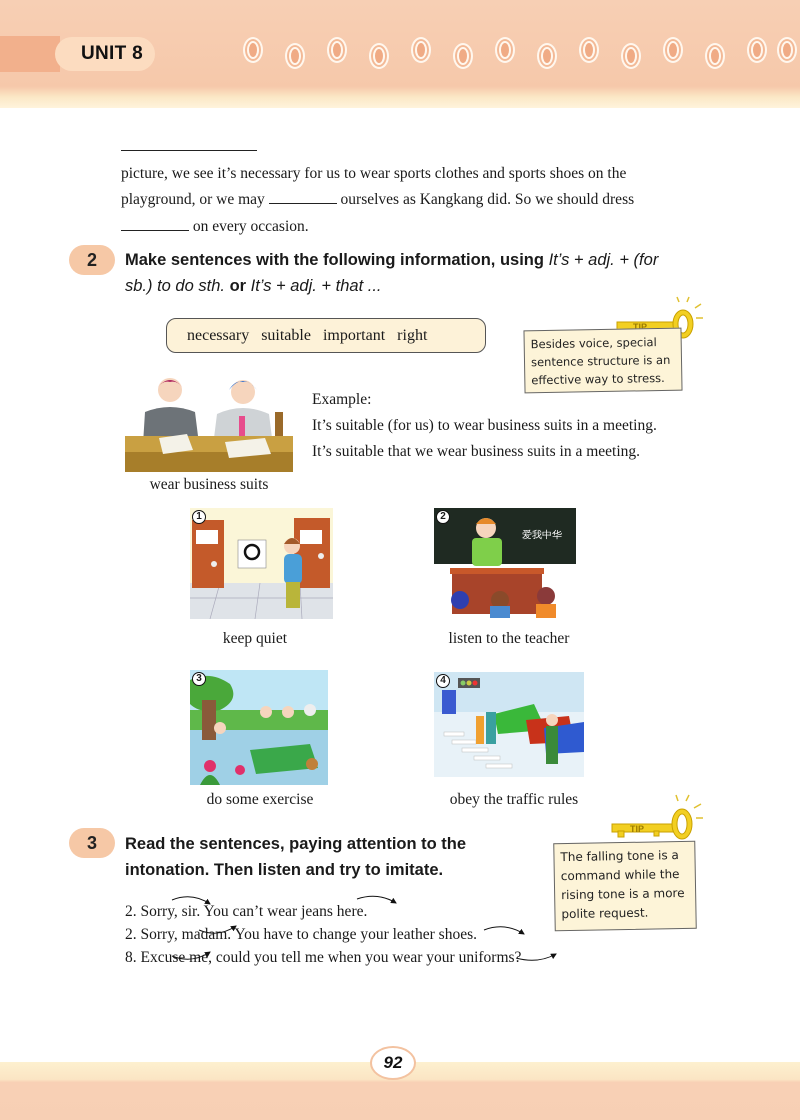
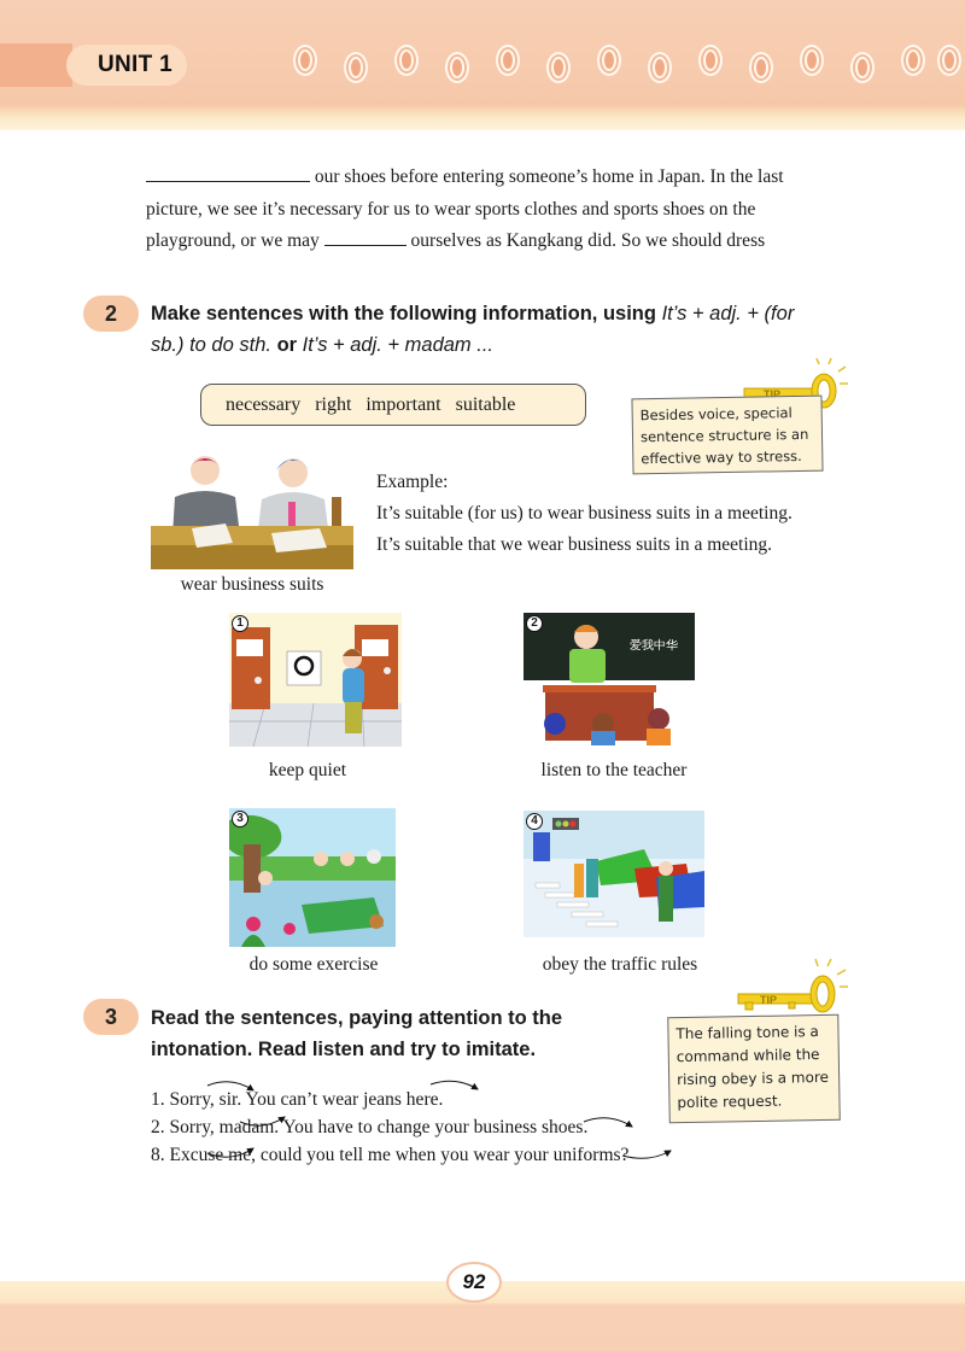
- UNIT 8
+ UNIT 1
+ our shoes before entering someone’s home in Japan. In the last
  picture, we see it’s necessary for us to wear sports clothes and sports shoes on the
  playground, or we may ourselves as Kangkang did. So we should dress
- on every occasion.
  2
  Make sentences with the following information, using It’s + adj. + (for
- sb.) to do sth. or It’s + adj. + that ...
+ sb.) to do sth. or It’s + adj. + madam ...
  necessary
- suitable
+ right
  important
- right
+ suitable
  TIP
  Besides voice, special
  sentence structure is an
  effective way to stress.
  wear business suits
  Example:
  It’s suitable (for us) to wear business suits in a meeting.
  It’s suitable that we wear business suits in a meeting.
  1
  keep quiet
  爱我中华
  2
  listen to the teacher
  3
  do some exercise
  4
  obey the traffic rules
  3
  Read the sentences, paying attention to the
- intonation. Then listen and try to imitate.
+ intonation. Read listen and try to imitate.
  TIP
  The falling tone is a
  command while the
- rising tone is a more
+ rising obey is a more
  polite request.
- 2. Sorry, sir. You can’t wear jeans here.
+ 1. Sorry, sir. You can’t wear jeans here.
- 2. Sorry, madam. You have to change your leather shoes.
+ 2. Sorry, madam. You have to change your business shoes.
  8. Excuse me, could you tell me when you wear your uniforms?
  92
